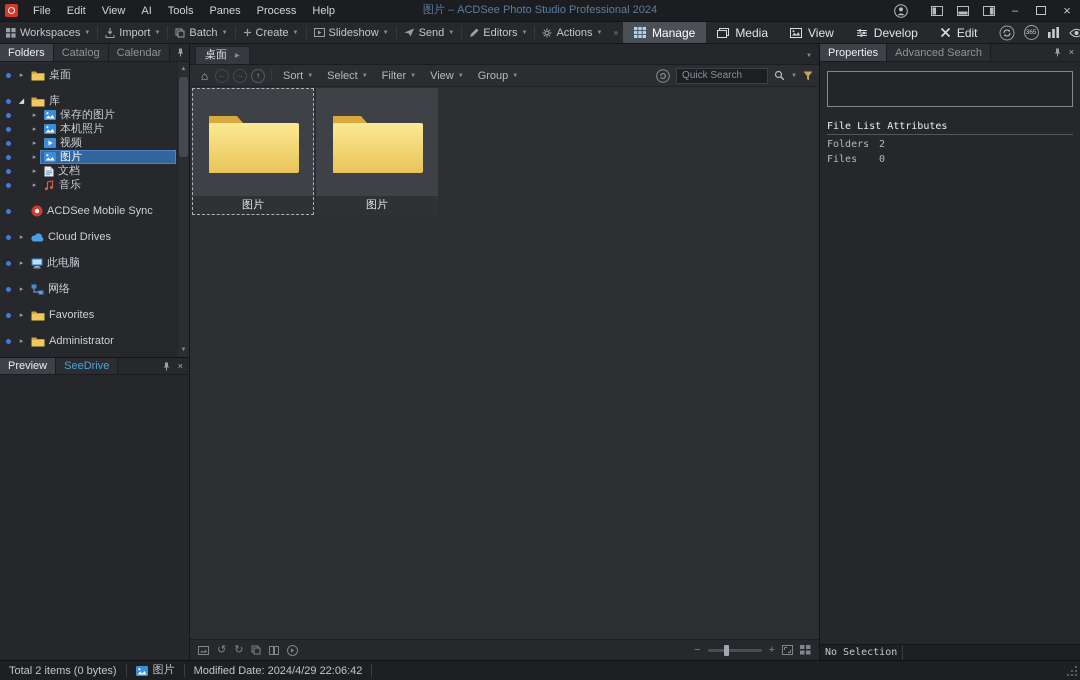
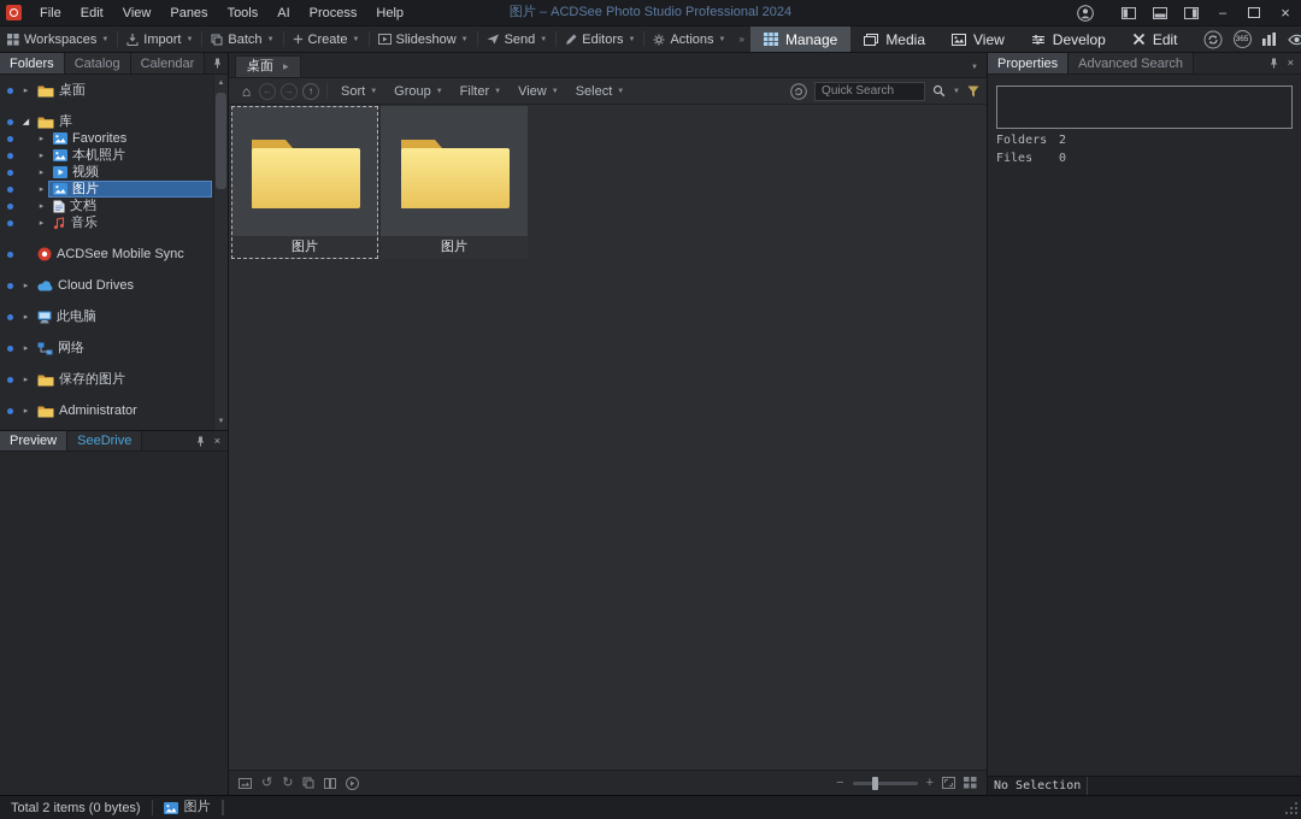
  File
  Edit
  View
- AI
+ Panes
  Tools
- Panes
+ AI
  Process
  Help
  图片 – ACDSee Photo Studio Professional 2024
  –
  ×
  Workspaces
  Import
  Batch
  Create
  Slideshow
  Send
  Editors
  Actions
  »
  Manage
  Media
  View
  Develop
  Edit
  Folders
  Catalog
  Calendar
  桌面
  库
- 保存的图片
+ Favorites
  本机照片
  视频
  图片
  文档
  音乐
  ACDSee Mobile Sync
  Cloud Drives
  此电脑
  网络
- Favorites
+ 保存的图片
  Administrator
  Preview
  SeeDrive
  ×
  桌面
  ⌂
  ←
  →
  ↑
  Sort
- Select
+ Group
  Filter
  View
- Group
+ Select
  Quick Search
  图片
  图片
  ↺
  ↻
  −
  +
  Properties
  Advanced Search
  ×
- File List Attributes
  Folders
  2
  Files
  0
  No Selection
  Total 2 items (0 bytes)
  图片
- Modified Date: 2024/4/29 22:06:42
